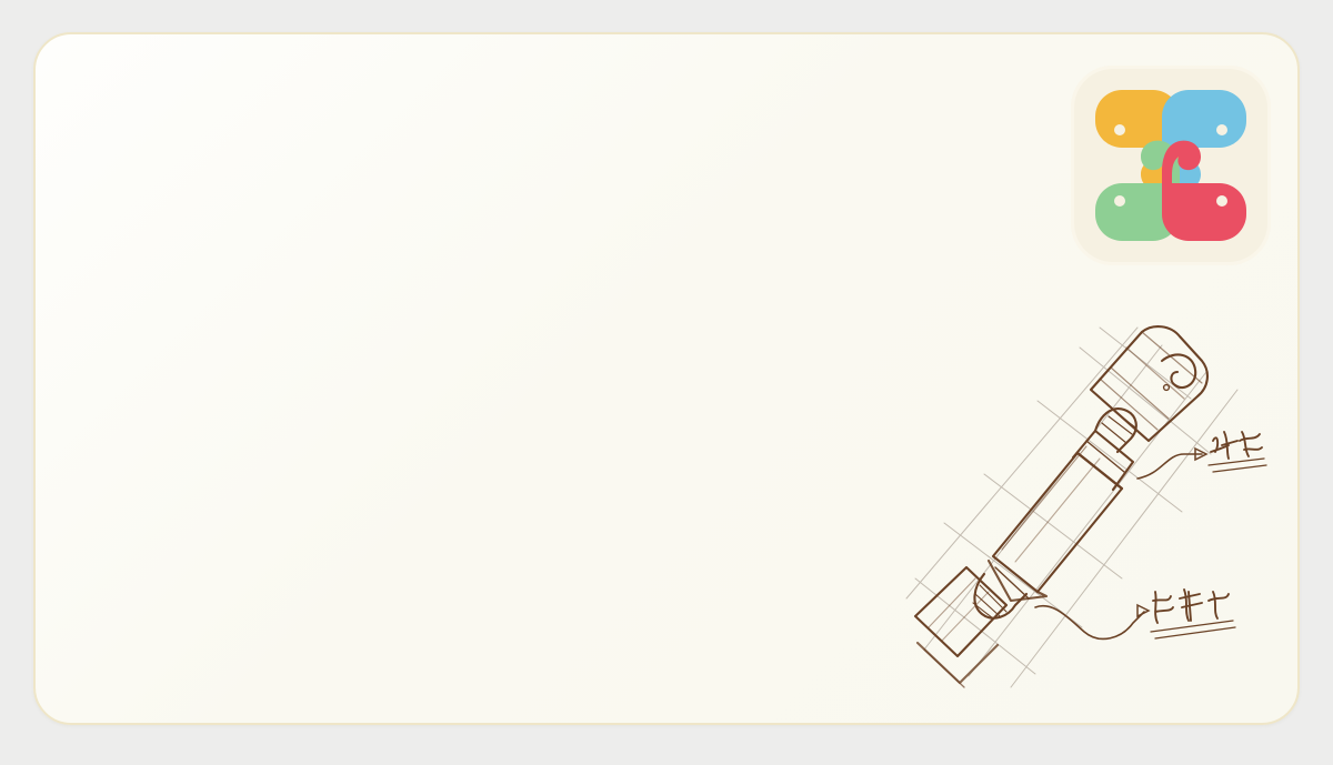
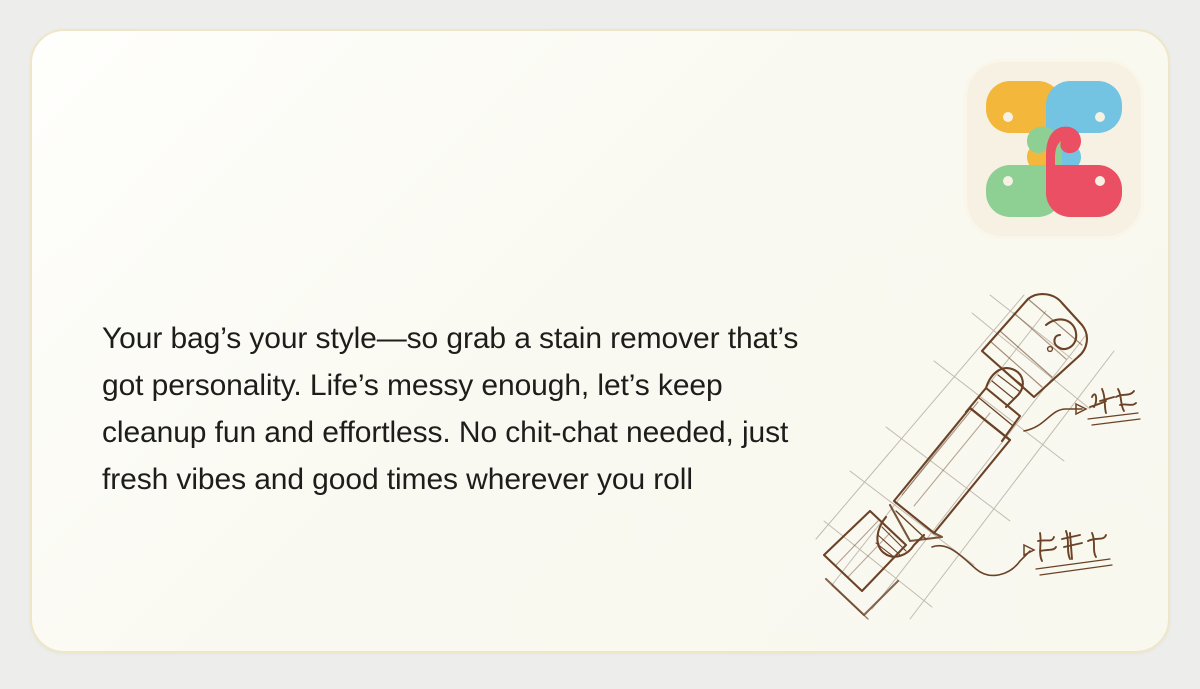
+ Your bag’s your style—so grab a stain remover that’s got personality. Life’s messy enough, let’s keep cleanup fun and effortless. No chit-chat needed, just fresh vibes and good times wherever you roll
